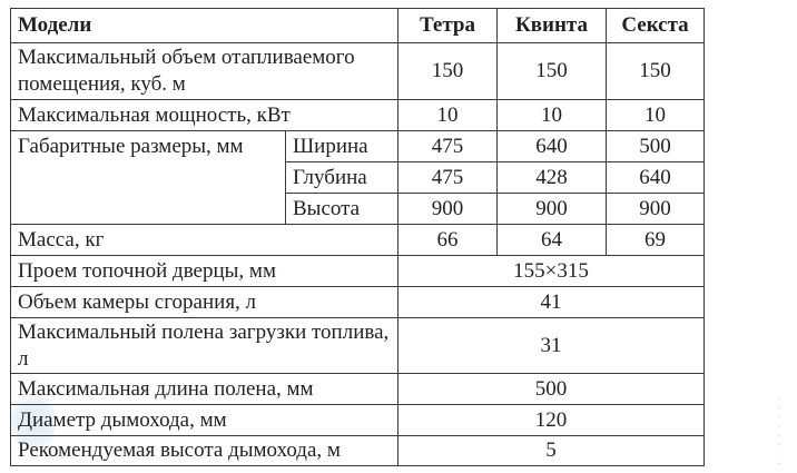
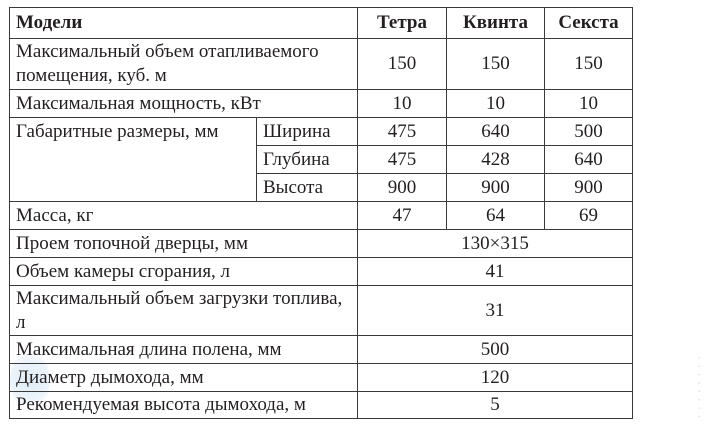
  Модели	Тетра	Квинта	Секста
  Максимальный объем отапливаемого помещения, куб. м	150	150	150
  Максимальная мощность, кВт	10	10	10
  Габаритные размеры, мм	Ширина	475	640	500
  Глубина	475	428	640
  Высота	900	900	900
- Масса, кг	66	64	69
+ Масса, кг	47	64	69
- Проем топочной дверцы, мм	155×315
+ Проем топочной дверцы, мм	130×315
  Объем камеры сгорания, л	41
- Максимальный полена загрузки топлива, л	31
+ Максимальный объем загрузки топлива, л	31
  Максимальная длина полена, мм	500
  Диаметр дымохода, мм	120
  Рекомендуемая высота дымохода, м	5
